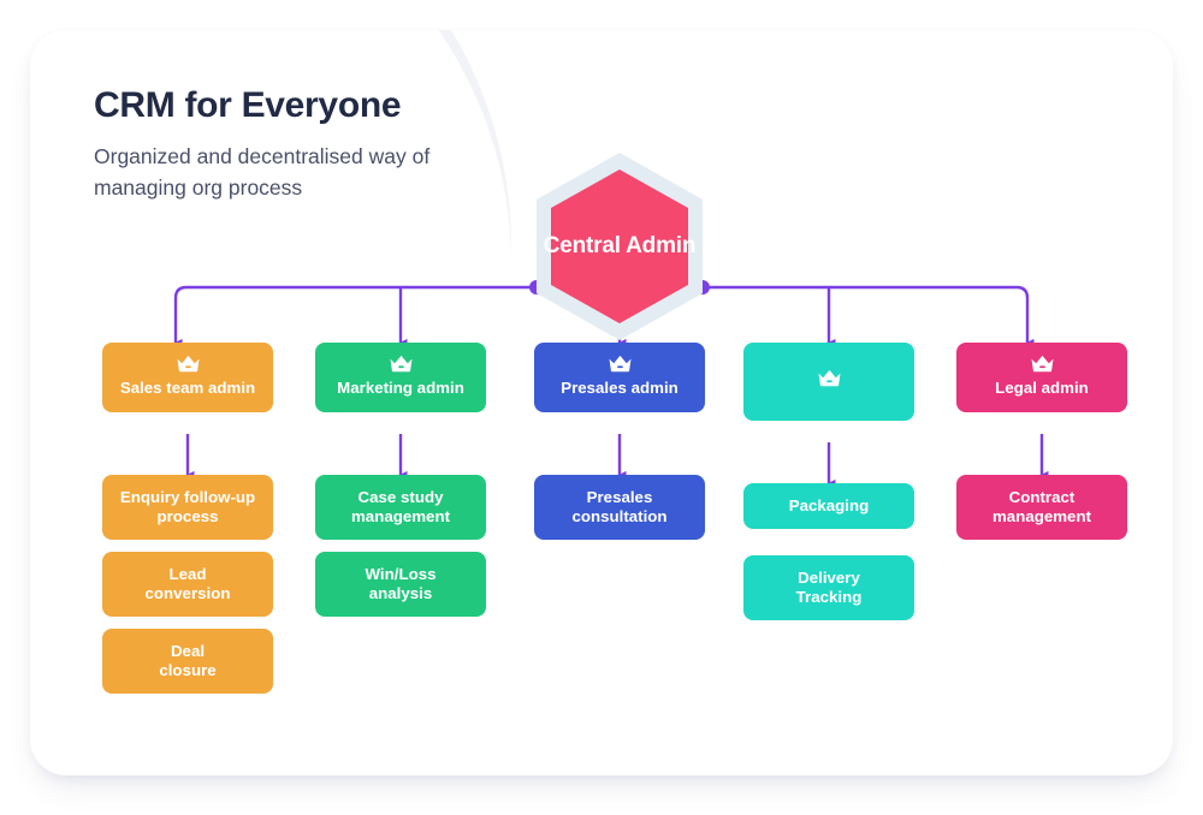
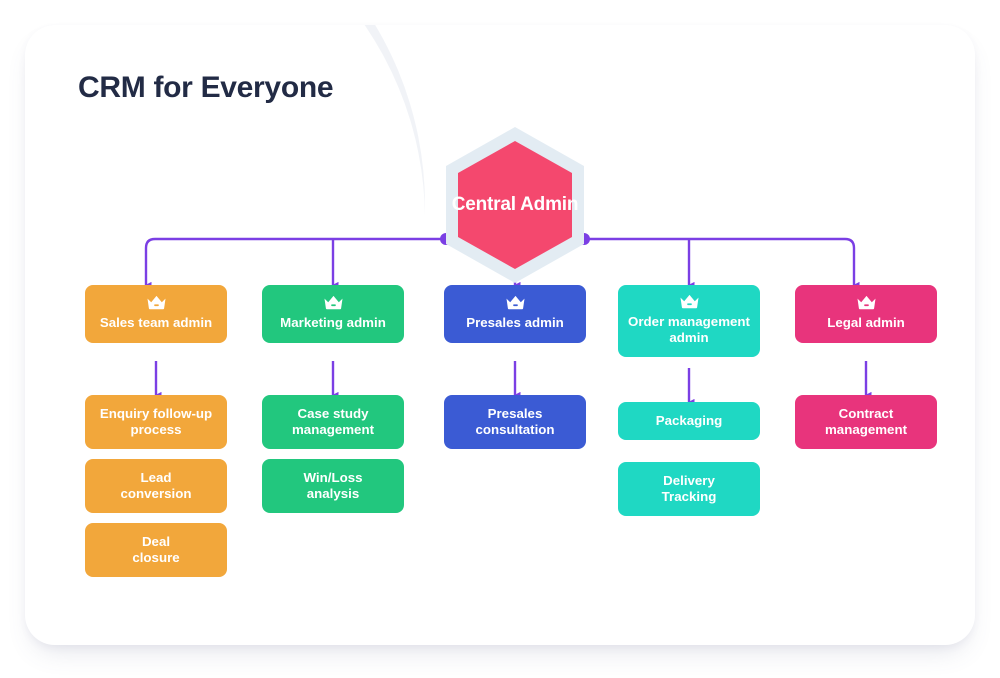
  CRM for Everyone
- Organized and decentralised way of managing org process
  Central Admin
  Sales team admin
  Enquiry follow-up
  process
  Lead
  conversion
  Deal
  closure
  Marketing admin
  Case study
  management
  Win/Loss
  analysis
  Presales admin
  Presales
  consultation
+ Order management
+ admin
  Packaging
  Delivery
  Tracking
  Legal admin
  Contract
  management
